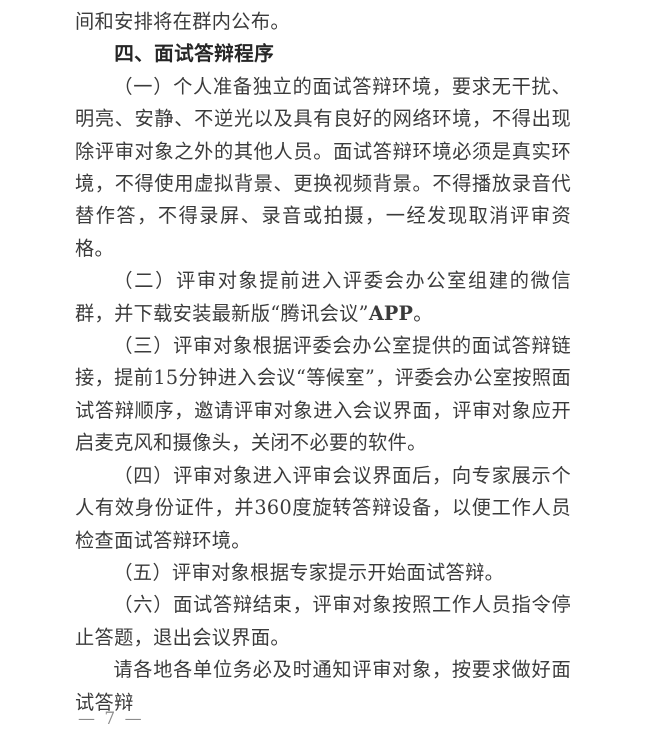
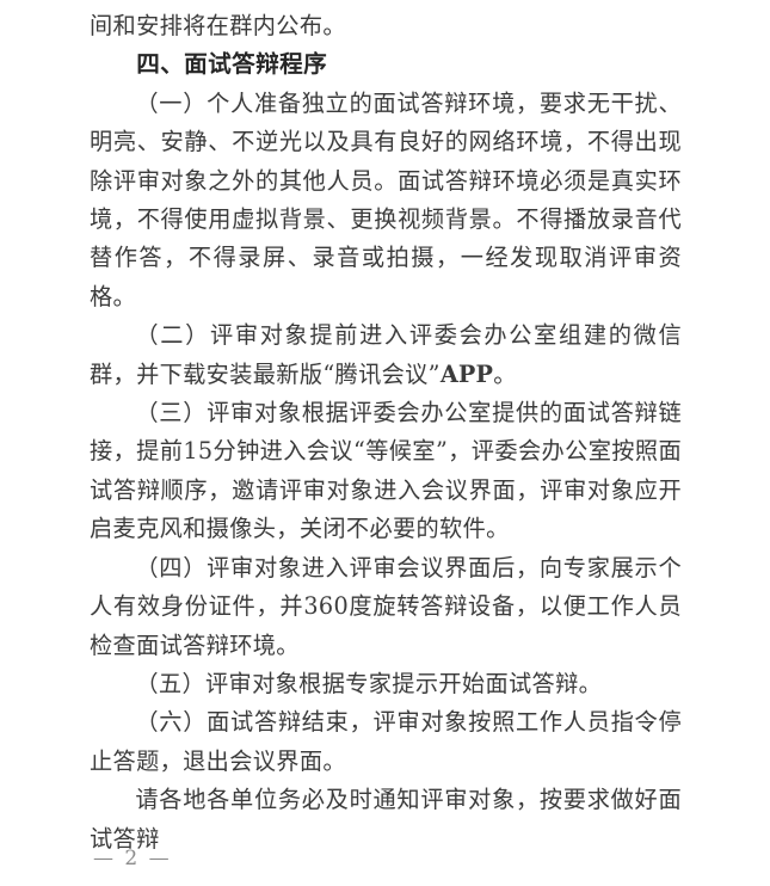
  间和安排将在群内公布。
  四、面试答辩程序
  （一）个人准备独立的面试答辩环境，要求无干扰、明亮、安静、不逆光以及具有良好的网络环境，不得出现除评审对象之外的其他人员。面试答辩环境必须是真实环境，不得使用虚拟背景、更换视频背景。不得播放录音代替作答，不得录屏、录音或拍摄，一经发现取消评审资格。
  （二）评审对象提前进入评委会办公室组建的微信群，并下载安装最新版“腾讯会议”APP。
  （三）评审对象根据评委会办公室提供的面试答辩链接，提前15分钟进入会议“等候室”，评委会办公室按照面试答辩顺序，邀请评审对象进入会议界面，评审对象应开启麦克风和摄像头，关闭不必要的软件。
  （四）评审对象进入评审会议界面后，向专家展示个人有效身份证件，并360度旋转答辩设备，以便工作人员检查面试答辩环境。
  （五）评审对象根据专家提示开始面试答辩。
  （六）面试答辩结束，评审对象按照工作人员指令停止答题，退出会议界面。
  请各地各单位务必及时通知评审对象，按要求做好面试答辩
- — 7 —
+ — 2 —
